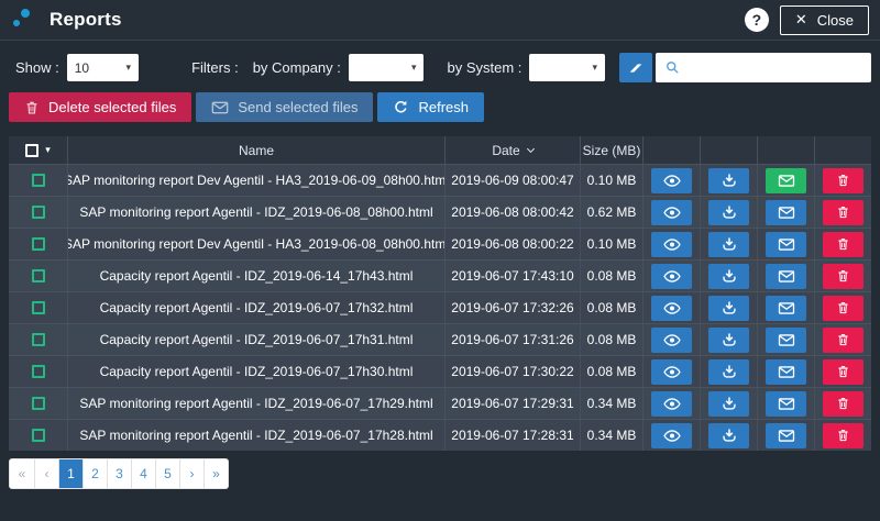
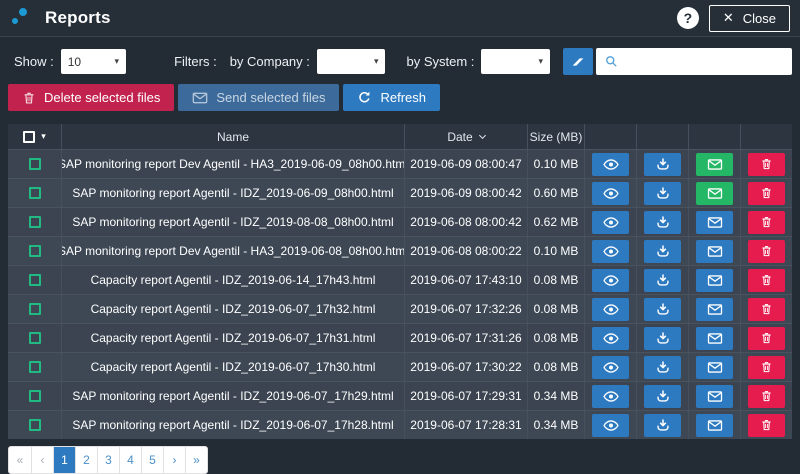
  Reports
  ?
  ✕
  Close
  Show :
  10
  ▾
  Filters :
  by Company :
  ▾
  by System :
  ▾
  Delete selected files
  Send selected files
  Refresh
  ▾
  Name
  Date
  Size (MB)
  SAP monitoring report Dev Agentil - HA3_2019-06-09_08h00.htm
  2019-06-09 08:00:47
  0.10 MB
+ SAP monitoring report Agentil - IDZ_2019-06-09_08h00.html
+ 2019-06-09 08:00:42
+ 0.60 MB
- SAP monitoring report Agentil - IDZ_2019-06-08_08h00.html
+ SAP monitoring report Agentil - IDZ_2019-08-08_08h00.html
  2019-06-08 08:00:42
  0.62 MB
  SAP monitoring report Dev Agentil - HA3_2019-06-08_08h00.htm
  2019-06-08 08:00:22
  0.10 MB
  Capacity report Agentil - IDZ_2019-06-14_17h43.html
  2019-06-07 17:43:10
  0.08 MB
  Capacity report Agentil - IDZ_2019-06-07_17h32.html
  2019-06-07 17:32:26
  0.08 MB
  Capacity report Agentil - IDZ_2019-06-07_17h31.html
  2019-06-07 17:31:26
  0.08 MB
  Capacity report Agentil - IDZ_2019-06-07_17h30.html
  2019-06-07 17:30:22
  0.08 MB
  SAP monitoring report Agentil - IDZ_2019-06-07_17h29.html
  2019-06-07 17:29:31
  0.34 MB
  SAP monitoring report Agentil - IDZ_2019-06-07_17h28.html
  2019-06-07 17:28:31
  0.34 MB
  «
  ‹
  1
  2
  3
  4
  5
  ›
  »
